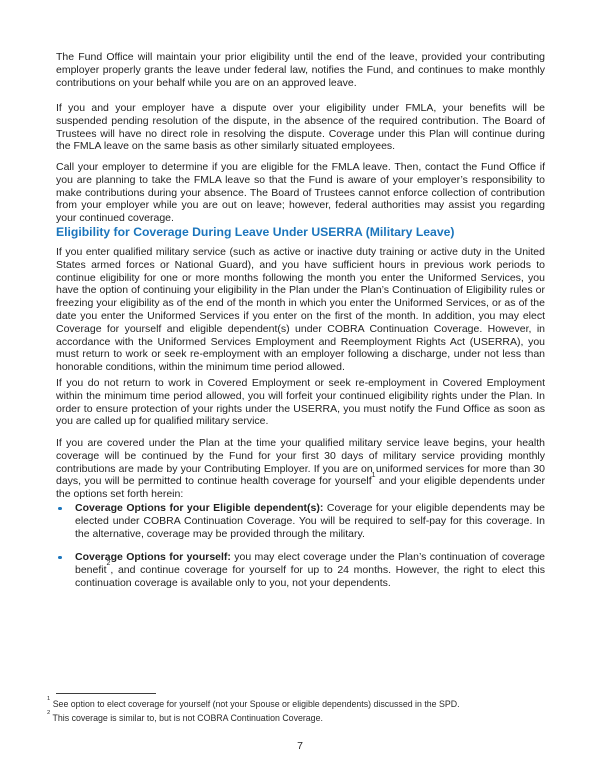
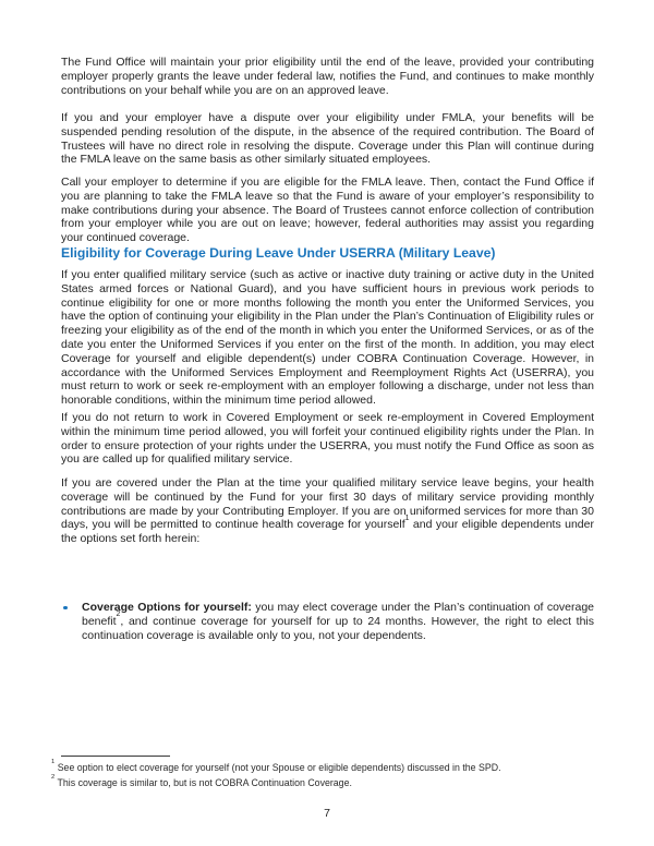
  The Fund Office will maintain your prior eligibility until the end of the leave, provided your contributing employer properly grants the leave under federal law, notifies the Fund, and continues to make monthly contributions on your behalf while you are on an approved leave.
  If you and your employer have a dispute over your eligibility under FMLA, your benefits will be suspended pending resolution of the dispute, in the absence of the required contribution. The Board of Trustees will have no direct role in resolving the dispute. Coverage under this Plan will continue during the FMLA leave on the same basis as other similarly situated employees.
  Call your employer to determine if you are eligible for the FMLA leave. Then, contact the Fund Office if you are planning to take the FMLA leave so that the Fund is aware of your employer’s responsibility to make contributions during your absence. The Board of Trustees cannot enforce collection of contribution from your employer while you are out on leave; however, federal authorities may assist you regarding your continued coverage.
  Eligibility for Coverage During Leave Under USERRA (Military Leave)
  If you enter qualified military service (such as active or inactive duty training or active duty in the United States armed forces or National Guard), and you have sufficient hours in previous work periods to continue eligibility for one or more months following the month you enter the Uniformed Services, you have the option of continuing your eligibility in the Plan under the Plan’s Continuation of Eligibility rules or freezing your eligibility as of the end of the month in which you enter the Uniformed Services, or as of the date you enter the Uniformed Services if you enter on the first of the month. In addition, you may elect Coverage for yourself and eligible dependent(s) under COBRA Continuation Coverage. However, in accordance with the Uniformed Services Employment and Reemployment Rights Act (USERRA), you must return to work or seek re-employment with an employer following a discharge, under not less than honorable conditions, within the minimum time period allowed.
  If you do not return to work in Covered Employment or seek re-employment in Covered Employment within the minimum time period allowed, you will forfeit your continued eligibility rights under the Plan. In order to ensure protection of your rights under the USERRA, you must notify the Fund Office as soon as you are called up for qualified military service.
  If you are covered under the Plan at the time your qualified military service leave begins, your health coverage will be continued by the Fund for your first 30 days of military service providing monthly contributions are made by your Contributing Employer. If you are on uniformed services for more than 30 days, you will be permitted to continue health coverage for yourself and your eligible dependents under the options set forth herein:
- Coverage Options for your Eligible dependent(s): Coverage for your eligible dependents may be elected under COBRA Continuation Coverage. You will be required to self-pay for this coverage. In the alternative, coverage may be provided through the military.
  Coverage Options for yourself: you may elect coverage under the Plan’s continuation of coverage benefit , and continue coverage for yourself for up to 24 months. However, the right to elect this continuation coverage is available only to you, not your dependents.
  See option to elect coverage for yourself (not your Spouse or eligible dependents) discussed in the SPD.
  This coverage is similar to, but is not COBRA Continuation Coverage.
  7
